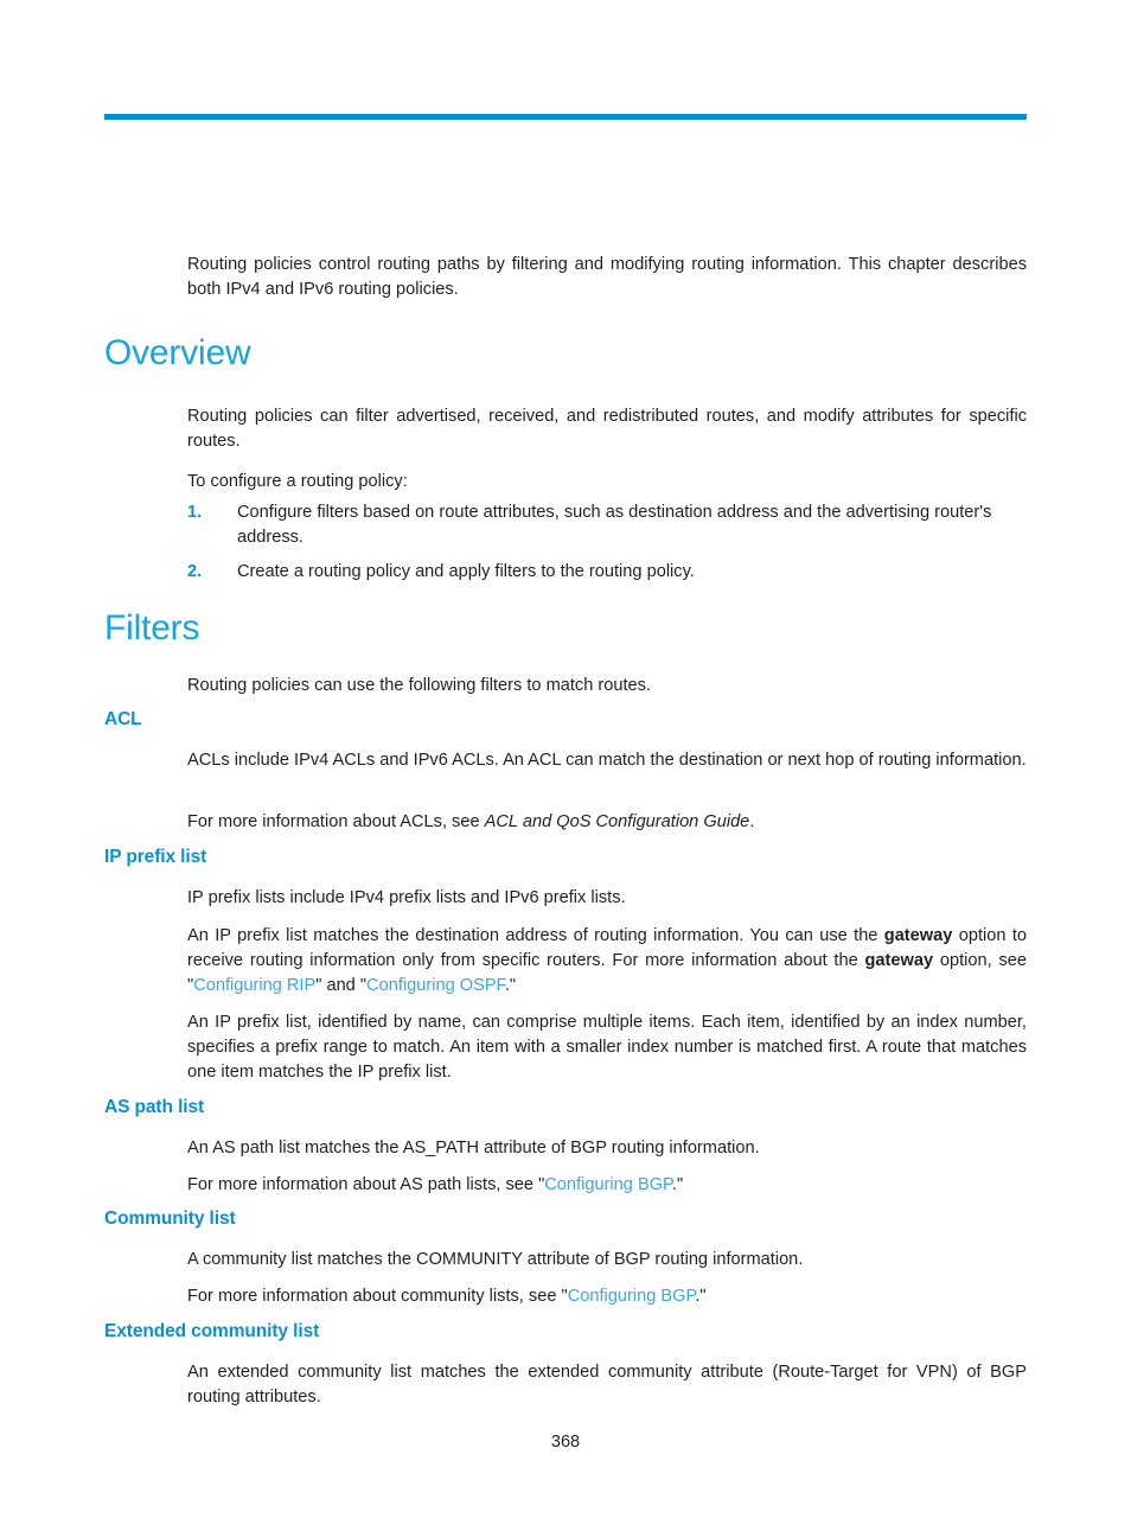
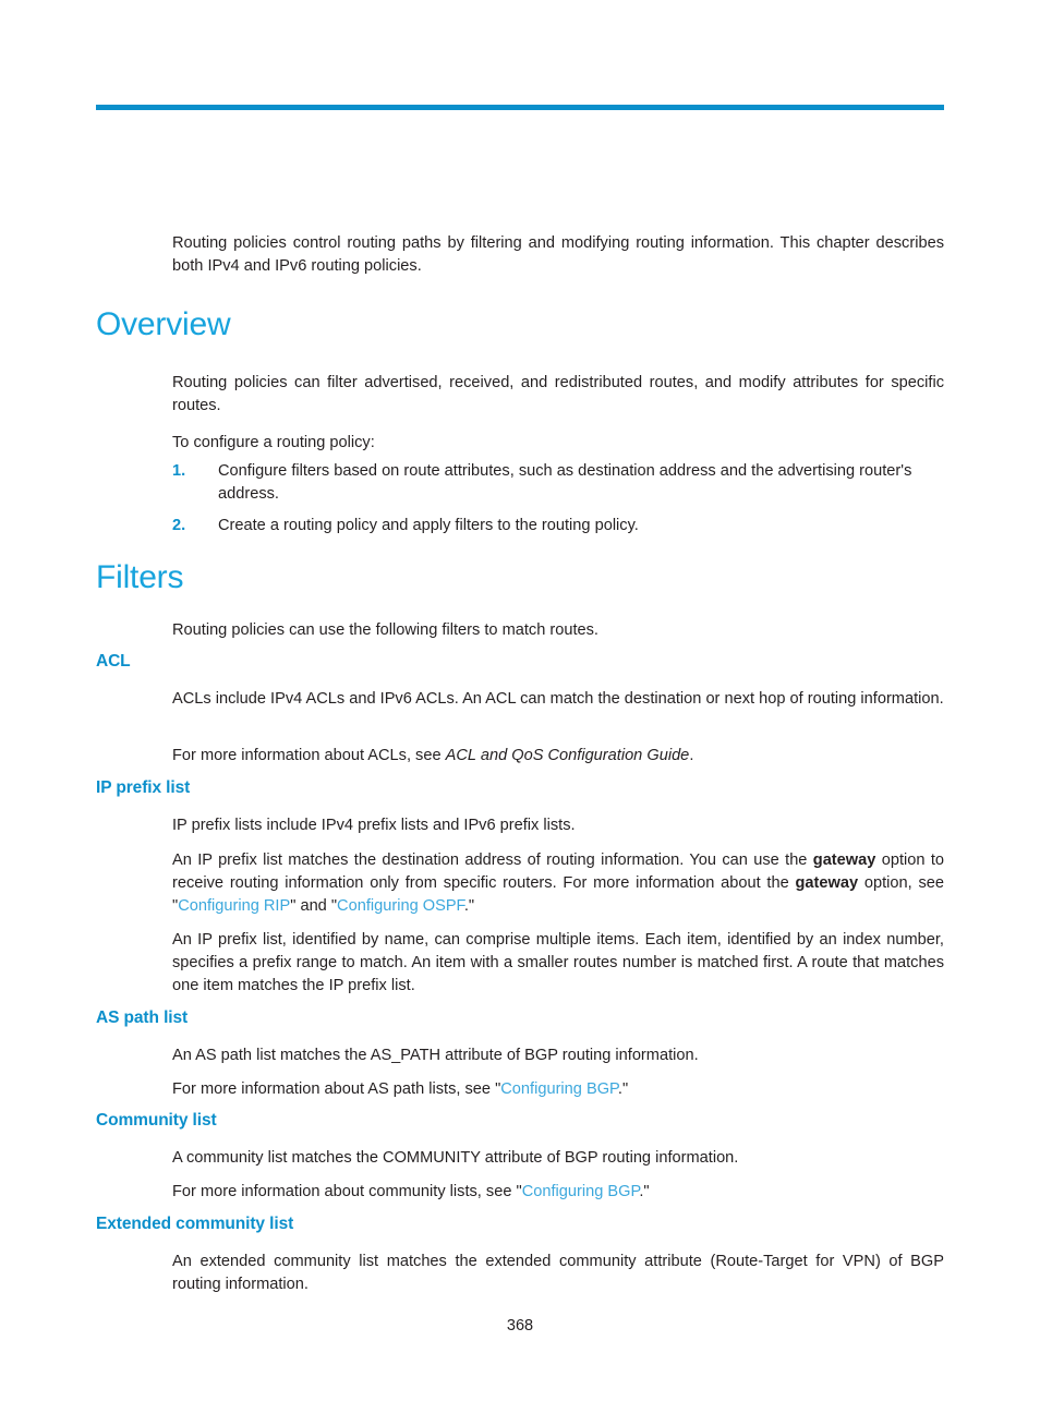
  Routing policies control routing paths by filtering and modifying routing information. This chapter describes both IPv4 and IPv6 routing policies.
  Overview
  Routing policies can filter advertised, received, and redistributed routes, and modify attributes for specific routes.
  To configure a routing policy:
  1.
  Configure filters based on route attributes, such as destination address and the advertising router's address.
  2.
  Create a routing policy and apply filters to the routing policy.
  Filters
  Routing policies can use the following filters to match routes.
  ACL
  ACLs include IPv4 ACLs and IPv6 ACLs. An ACL can match the destination or next hop of routing information.
  For more information about ACLs, see ACL and QoS Configuration Guide.
  IP prefix list
  IP prefix lists include IPv4 prefix lists and IPv6 prefix lists.
  An IP prefix list matches the destination address of routing information. You can use the gateway option to receive routing information only from specific routers. For more information about the gateway option, see "Configuring RIP" and "Configuring OSPF."
- An IP prefix list, identified by name, can comprise multiple items. Each item, identified by an index number, specifies a prefix range to match. An item with a smaller index number is matched first. A route that matches one item matches the IP prefix list.
+ An IP prefix list, identified by name, can comprise multiple items. Each item, identified by an index number, specifies a prefix range to match. An item with a smaller routes number is matched first. A route that matches one item matches the IP prefix list.
  AS path list
  An AS path list matches the AS_PATH attribute of BGP routing information.
  For more information about AS path lists, see "Configuring BGP."
  Community list
  A community list matches the COMMUNITY attribute of BGP routing information.
  For more information about community lists, see "Configuring BGP."
  Extended community list
- An extended community list matches the extended community attribute (Route-Target for VPN) of BGP routing attributes.
+ An extended community list matches the extended community attribute (Route-Target for VPN) of BGP routing information.
  368
